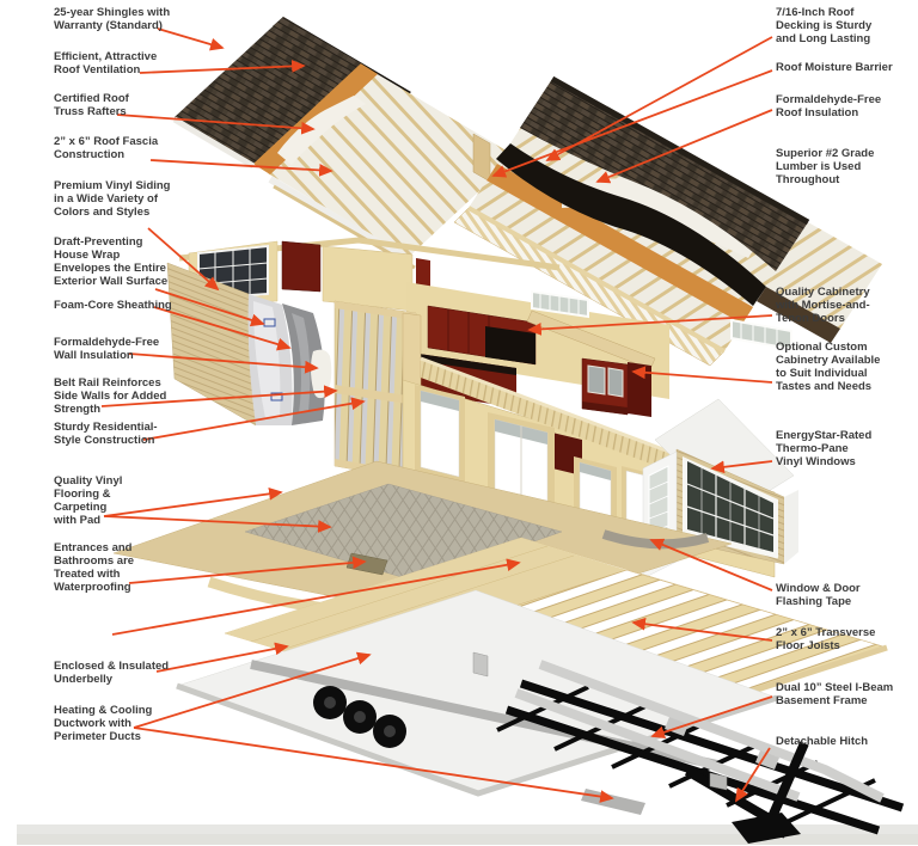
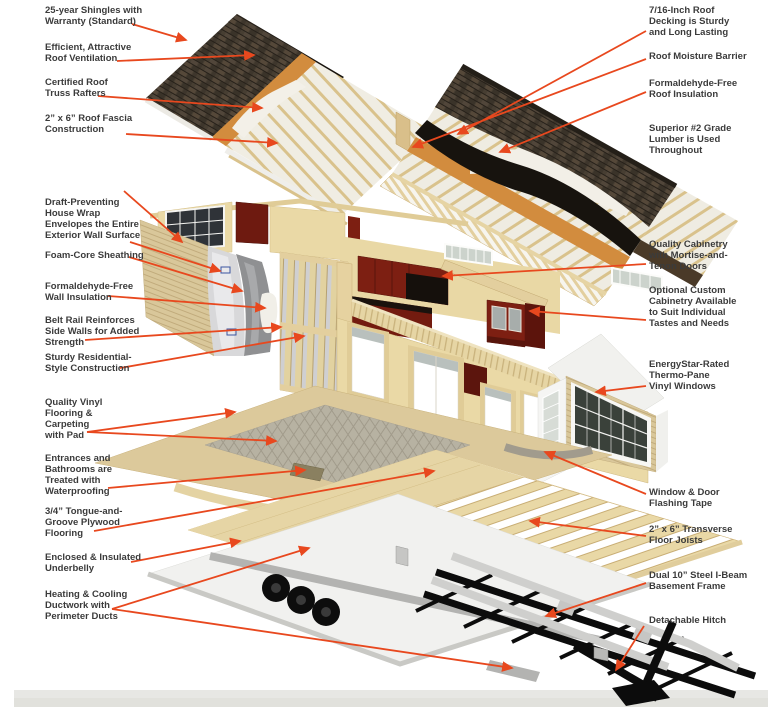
  25-year Shingles with
  Warranty (Standard)
  Efficient, Attractive
  Roof Ventilation
  Certified Roof
  Truss Rafters
  2” x 6” Roof Fascia
  Construction
- Premium Vinyl Siding
- in a Wide Variety of
- Colors and Styles
  Draft-Preventing
  House Wrap
  Envelopes the Entire
  Exterior Wall Surface
  Foam-Core Sheathing
  Formaldehyde-Free
  Wall Insulation
  Belt Rail Reinforces
  Side Walls for Added
  Strength
  Sturdy Residential-
  Style Construction
  Quality Vinyl
  Flooring &
  Carpeting
  with Pad
  Entrances and
  Bathrooms are
  Treated with
  Waterproofing
+ 3/4” Tongue-and-
+ Groove Plywood
+ Flooring
  Enclosed & Insulated
  Underbelly
  Heating & Cooling
  Ductwork with
  Perimeter Ducts
  7/16-Inch Roof
  Decking is Sturdy
  and Long Lasting
  Roof Moisture Barrier
  Formaldehyde-Free
  Roof Insulation
  Superior #2 Grade
  Lumber is Used
  Throughout
  Quality Cabinetry
  with Mortise-and-
  Tenon Doors
  Optional Custom
  Cabinetry Available
  to Suit Individual
  Tastes and Needs
  EnergyStar-Rated
  Thermo-Pane
  Vinyl Windows
  Window & Door
  Flashing Tape
  2” x 6” Transverse
  Floor Joists
  Dual 10” Steel I-Beam
  Basement Frame
  Detachable Hitch
